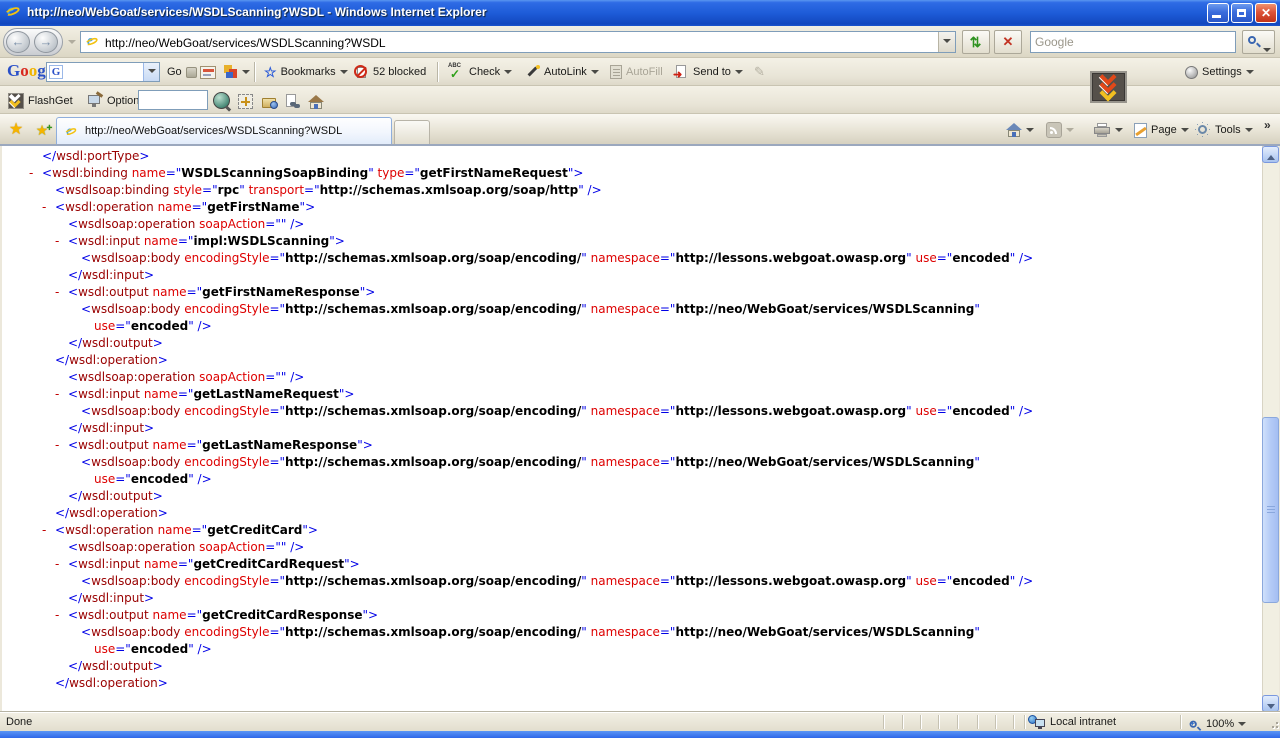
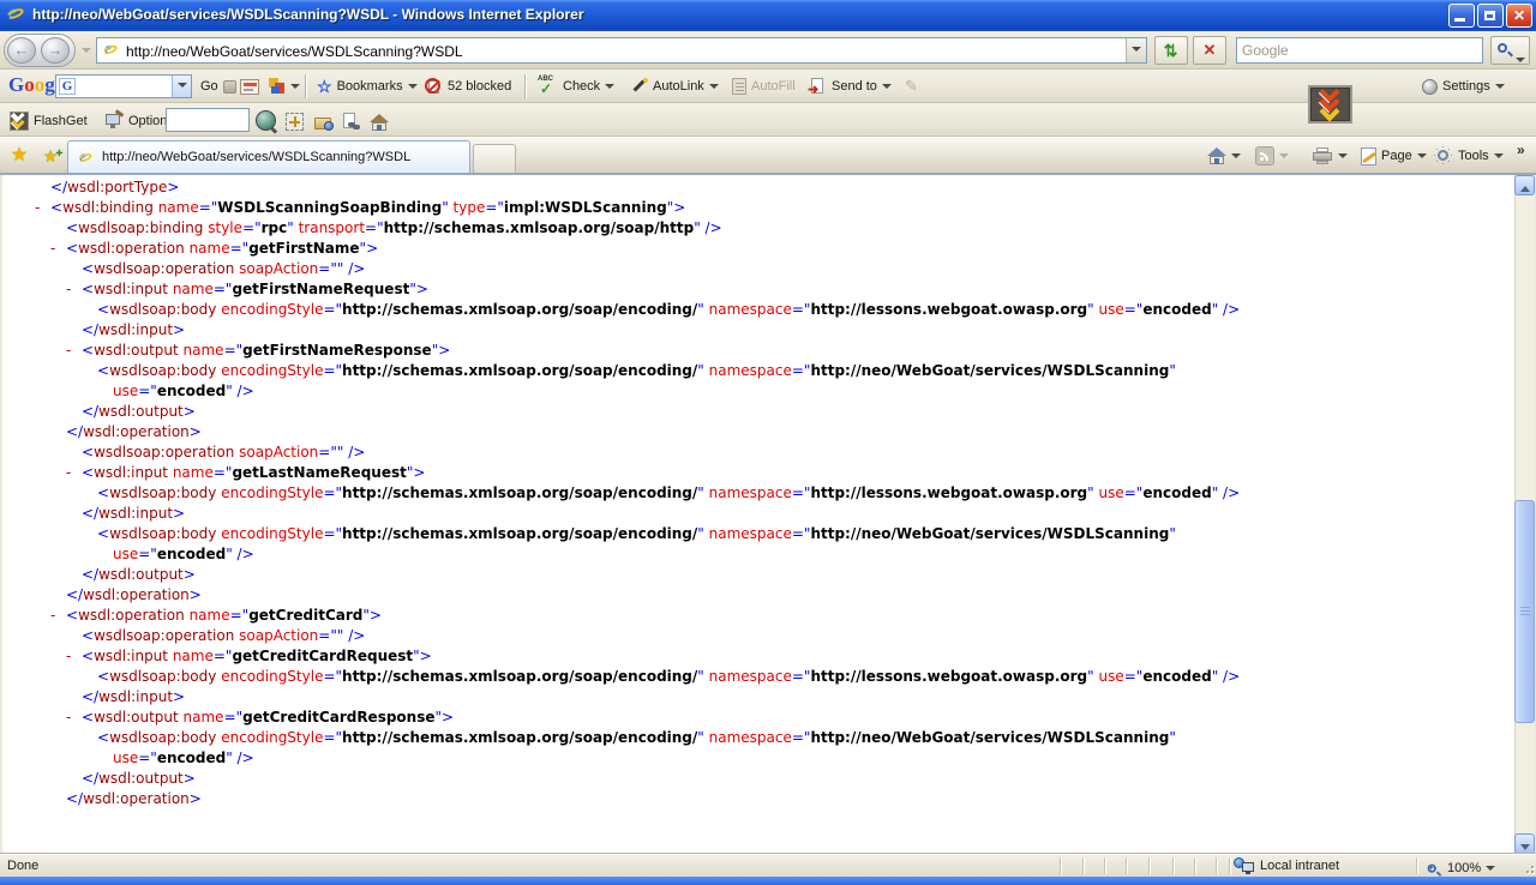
  e
  http://neo/WebGoat/services/WSDLScanning?WSDL - Windows Internet Explorer
  ✕
  ←
  →
  e
  http://neo/WebGoat/services/WSDLScanning?WSDL
  ✕
  Google
  G
  Go
  ☆
  Bookmarks
  52 blocked
  ✓
  Check
  AutoLink
  AutoFill
  ➜
  Send to
  ✎
  Settings
  FlashGet
  Option
  ★
  ★
  +
  e
  http://neo/WebGoat/services/WSDLScanning?WSDL
  Page
  Tools
  »
  </wsdl:portType>
- - <wsdl:binding name="WSDLScanningSoapBinding" type="getFirstNameRequest">
+ - <wsdl:binding name="WSDLScanningSoapBinding" type="impl:WSDLScanning">
  <wsdlsoap:binding style="rpc" transport="http://schemas.xmlsoap.org/soap/http" />
  - <wsdl:operation name="getFirstName">
  <wsdlsoap:operation soapAction="" />
- - <wsdl:input name="impl:WSDLScanning">
+ - <wsdl:input name="getFirstNameRequest">
  <wsdlsoap:body encodingStyle="http://schemas.xmlsoap.org/soap/encoding/" namespace="http://lessons.webgoat.owasp.org" use="encoded" />
  </wsdl:input>
  - <wsdl:output name="getFirstNameResponse">
  <wsdlsoap:body encodingStyle="http://schemas.xmlsoap.org/soap/encoding/" namespace="http://neo/WebGoat/services/WSDLScanning"
  use="encoded" />
  </wsdl:output>
  </wsdl:operation>
  <wsdlsoap:operation soapAction="" />
  - <wsdl:input name="getLastNameRequest">
  <wsdlsoap:body encodingStyle="http://schemas.xmlsoap.org/soap/encoding/" namespace="http://lessons.webgoat.owasp.org" use="encoded" />
  </wsdl:input>
- - <wsdl:output name="getLastNameResponse">
  <wsdlsoap:body encodingStyle="http://schemas.xmlsoap.org/soap/encoding/" namespace="http://neo/WebGoat/services/WSDLScanning"
  use="encoded" />
  </wsdl:output>
  </wsdl:operation>
  - <wsdl:operation name="getCreditCard">
  <wsdlsoap:operation soapAction="" />
  - <wsdl:input name="getCreditCardRequest">
  <wsdlsoap:body encodingStyle="http://schemas.xmlsoap.org/soap/encoding/" namespace="http://lessons.webgoat.owasp.org" use="encoded" />
  </wsdl:input>
  - <wsdl:output name="getCreditCardResponse">
  <wsdlsoap:body encodingStyle="http://schemas.xmlsoap.org/soap/encoding/" namespace="http://neo/WebGoat/services/WSDLScanning"
  use="encoded" />
  </wsdl:output>
  </wsdl:operation>
  Done
  Local intranet
  +
  100%
